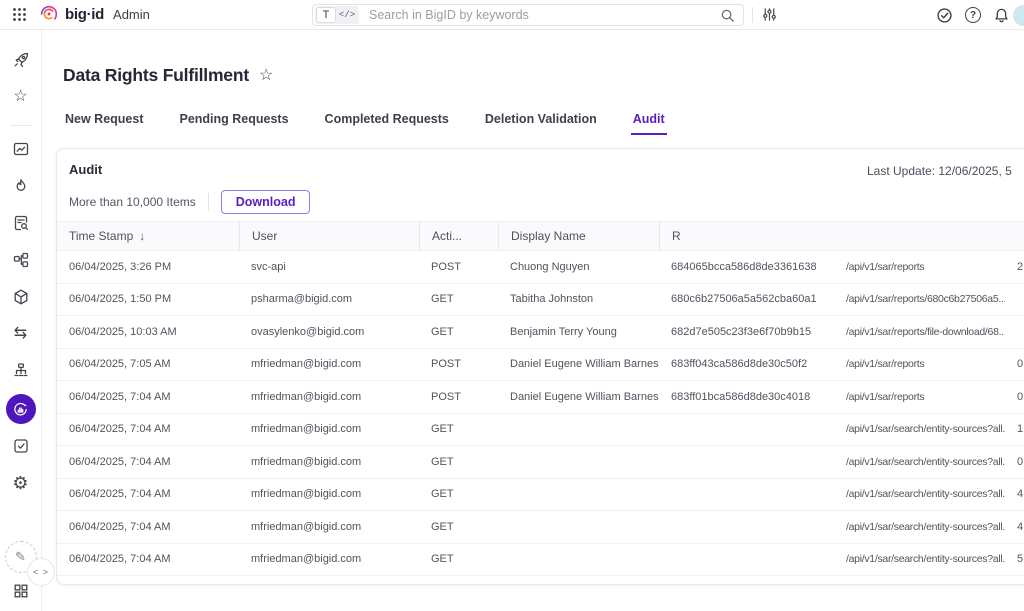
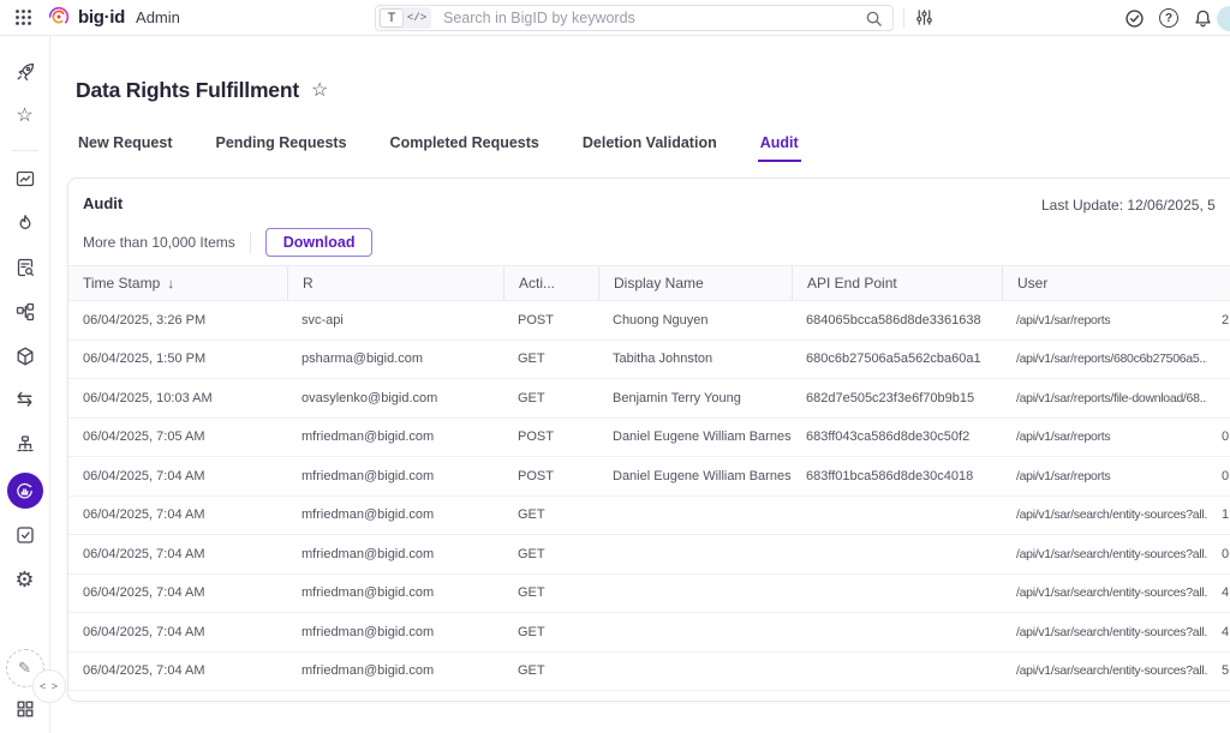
  big·id
  Admin
  T
  </>
  Search in BigID by keywords
  ?
  ☆
  ⇆
  ⚙
  ✎
  < >
  Data Rights Fulfillment
  ☆
  New Request
  Pending Requests
  Completed Requests
  Deletion Validation
  Audit
  Audit
  Last Update: 12/06/2025, 5
  More than 10,000 Items
  Download
  Time Stamp
  ↓
- User
+ R
  Acti...
  Display Name
+ API End Point
- R
+ User
  06/04/2025, 3:26 PM
  svc-api
  POST
  Chuong Nguyen
  684065bcca586d8de3361638
  /api/v1/sar/reports
  2
  06/04/2025, 1:50 PM
  psharma@bigid.com
  GET
  Tabitha Johnston
  680c6b27506a5a562cba60a1
  /api/v1/sar/reports/680c6b27506a5...
  06/04/2025, 10:03 AM
  ovasylenko@bigid.com
  GET
  Benjamin Terry Young
  682d7e505c23f3e6f70b9b15
  /api/v1/sar/reports/file-download/68..
  06/04/2025, 7:05 AM
  mfriedman@bigid.com
  POST
  Daniel Eugene William Barnes
  683ff043ca586d8de30c50f2
  /api/v1/sar/reports
  0
  06/04/2025, 7:04 AM
  mfriedman@bigid.com
  POST
  Daniel Eugene William Barnes
  683ff01bca586d8de30c4018
  /api/v1/sar/reports
  0
  06/04/2025, 7:04 AM
  mfriedman@bigid.com
  GET
  /api/v1/sar/search/entity-sources?all.
  1
  06/04/2025, 7:04 AM
  mfriedman@bigid.com
  GET
  /api/v1/sar/search/entity-sources?all.
  0
  06/04/2025, 7:04 AM
  mfriedman@bigid.com
  GET
  /api/v1/sar/search/entity-sources?all.
  4
  06/04/2025, 7:04 AM
  mfriedman@bigid.com
  GET
  /api/v1/sar/search/entity-sources?all.
  4
  06/04/2025, 7:04 AM
  mfriedman@bigid.com
  GET
  /api/v1/sar/search/entity-sources?all.
  5
